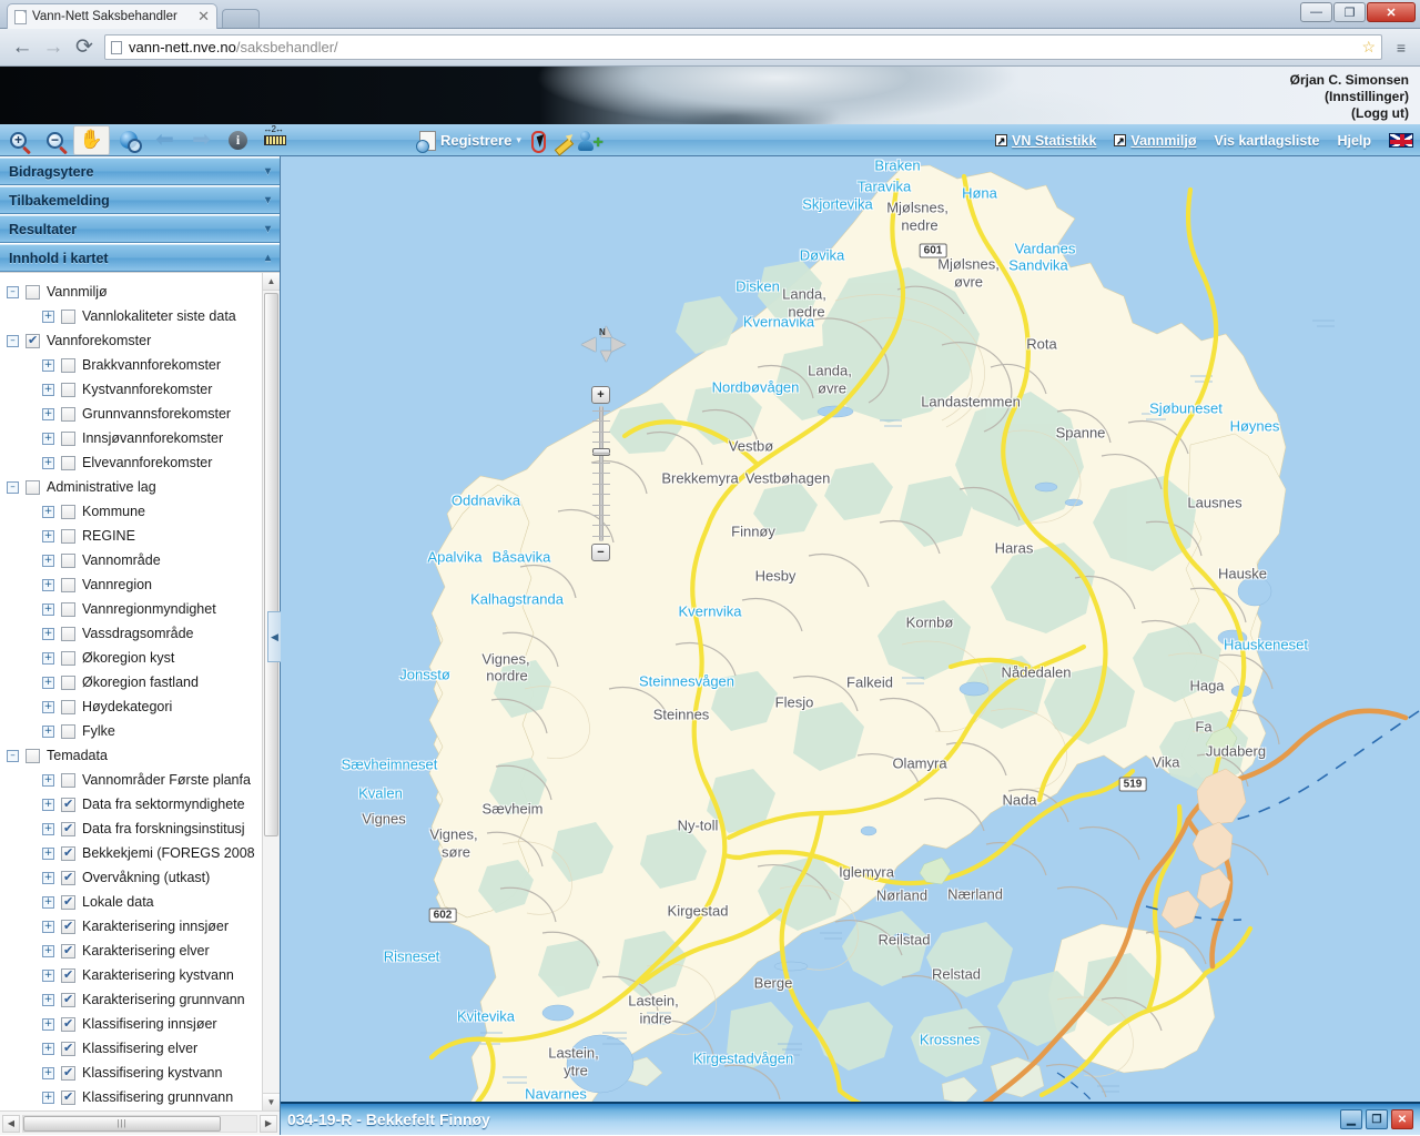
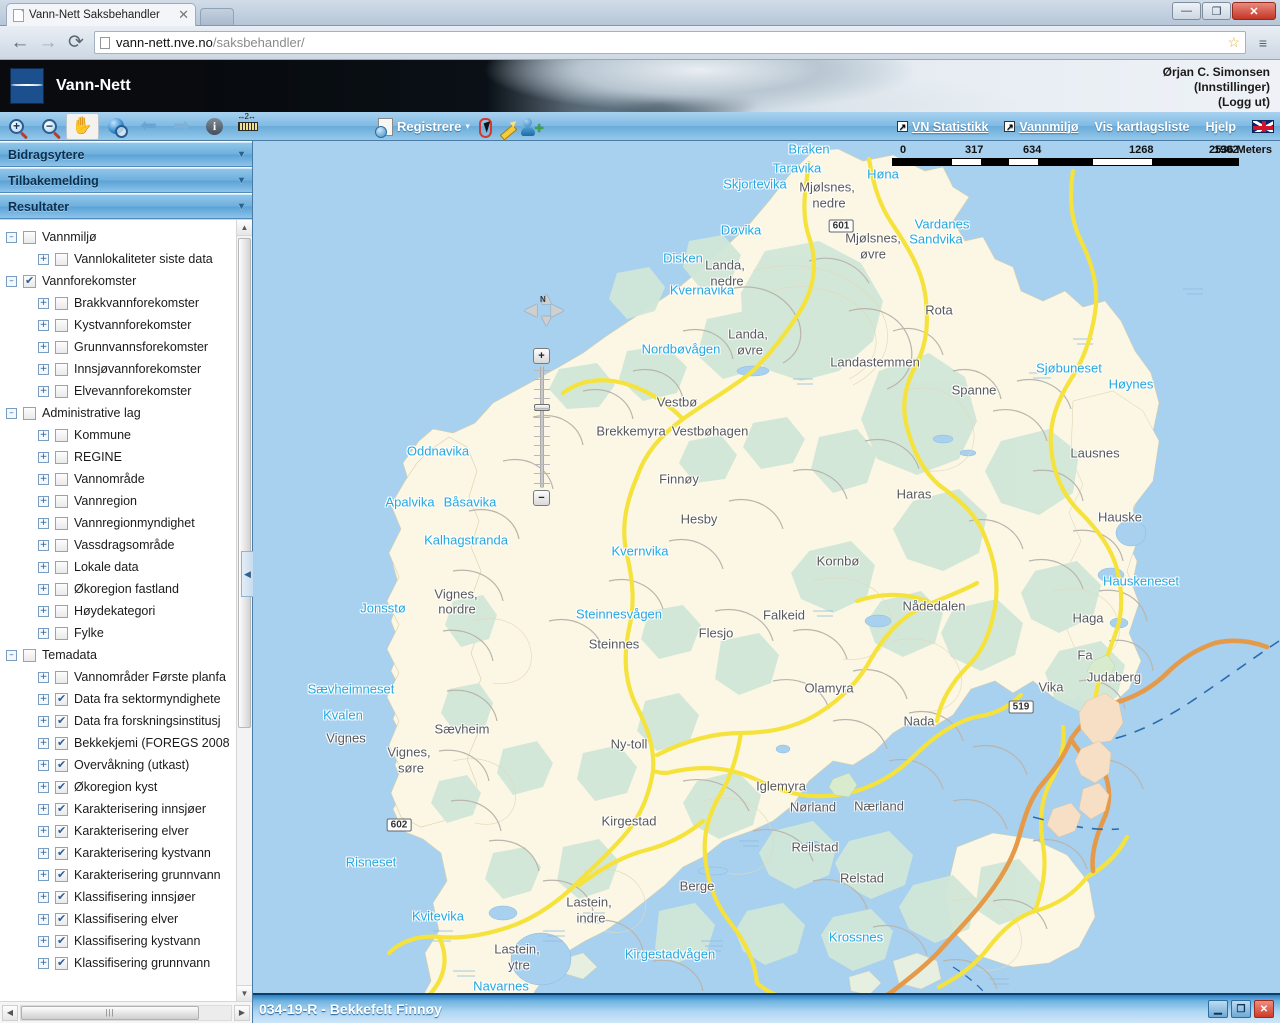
  Vann-Nett Saksbehandler
  ✕
  —
  ❐
  ✕
  ←
  →
  ⟳
  vann-nett.nve.no
  /saksbehandler/
  ☆
  ≡
+ Vann-Nett
  Ørjan C. Simonsen
  (Innstillinger)
  (Logg ut)
  +
  −
  ✋
  ⬅
  ➡
  i
  Registrere
  ▾
  +
  VN Statistikk
  Vannmiljø
  Vis kartlagsliste
  Hjelp
  Bidragsytere
  ▾
  Tilbakemelding
  ▾
  Resultater
  ▾
- Innhold i kartet
- ▴
  –
  Vannmiljø
  +
  Vannlokaliteter siste data
  –
  Vannforekomster
  +
  Brakkvannforekomster
  +
  Kystvannforekomster
  +
  Grunnvannsforekomster
  +
  Innsjøvannforekomster
  +
  Elvevannforekomster
  –
  Administrative lag
  +
  Kommune
  +
  REGINE
  +
  Vannområde
  +
  Vannregion
  +
  Vannregionmyndighet
  +
  Vassdragsområde
  +
- Økoregion kyst
+ Lokale data
  +
  Økoregion fastland
  +
  Høydekategori
  +
  Fylke
  –
  Temadata
  +
  Vannområder Første planfa
  +
  Data fra sektormyndighete
  +
  Data fra forskningsinstitusj
  +
  Bekkekjemi (FOREGS 2008
  +
  Overvåkning (utkast)
  +
- Lokale data
+ Økoregion kyst
  +
  Karakterisering innsjøer
  +
  Karakterisering elver
  +
  Karakterisering kystvann
  +
  Karakterisering grunnvann
  +
  Klassifisering innsjøer
  +
  Klassifisering elver
  +
  Klassifisering kystvann
  +
  Klassifisering grunnvann
  ▲
  ▼
  ◀
  |||
  ▶
  ◀
  Braken
  Taravika
  Skjortevika
  Høna
  Vardanes
  Sandvika
  Døvika
  Disken
  Kvernavika
  Nordbøvågen
  Sjøbuneset
  Høynes
  Hauskeneset
  Oddnavika
  Apalvika
  Båsavika
  Kalhagstranda
  Jonsstø
  Kvernvika
  Steinnesvågen
  Sævheimneset
  Kvalen
  Risneset
  Kvitevika
  Kirgestadvågen
  Navarnes
  Krossnes
  Mjølsnes,
  nedre
  Mjølsnes,
  øvre
  Landa,
  nedre
  Landa,
  øvre
  Rota
  Landastemmen
  Spanne
  Lausnes
  Hauske
  Haga
  Fa
  Judaberg
  Vika
  Vestbø
  Brekkemyra
  Vestbøhagen
  Finnøy
  Hesby
  Haras
  Kornbø
  Falkeid
  Flesjo
  Nådedalen
  Steinnes
  Vignes,
  nordre
  Sævheim
  Vignes
  Vignes,
  søre
  Ny-toll
  Olamyra
  Nada
  Iglemyra
  Nørland
  Nærland
  Reilstad
  Relstad
  Kirgestad
  Berge
  Lastein,
  indre
  Lastein,
  ytre
  601
  602
  519
  ▲
  N
  ▼
  ◀
  ▶
  +
  −
+ 0
+ 317
+ 634
+ 1268
+ 1902
+ 2536 Meters
  034-19-R - Bekkefelt Finnøy
  ▁
  ❐
  ✕
